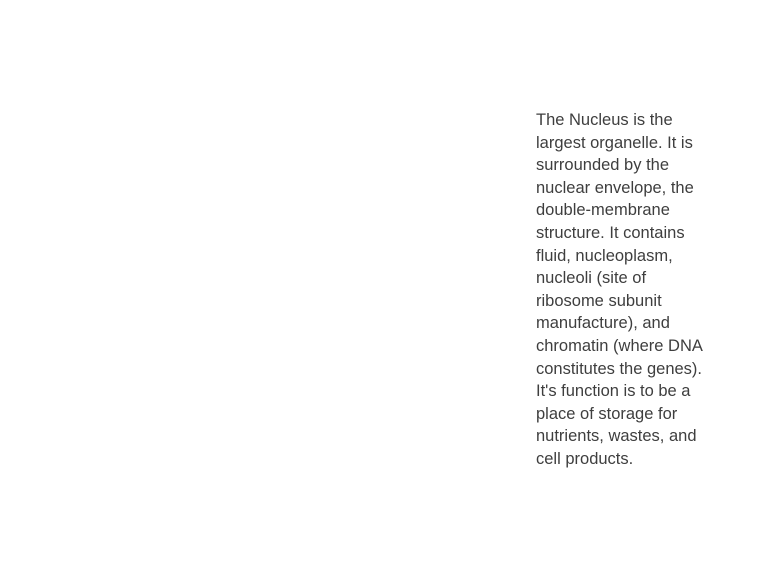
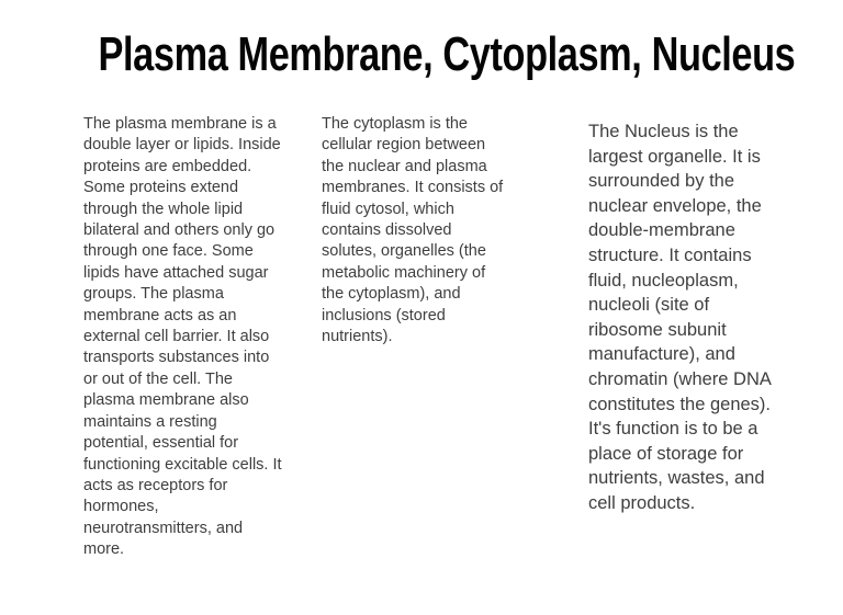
+ Plasma Membrane, Cytoplasm, Nucleus
+ The plasma membrane is a
+ double layer or lipids. Inside
+ proteins are embedded.
+ Some proteins extend
+ through the whole lipid
+ bilateral and others only go
+ through one face. Some
+ lipids have attached sugar
+ groups. The plasma
+ membrane acts as an
+ external cell barrier. It also
+ transports substances into
+ or out of the cell. The
+ plasma membrane also
+ maintains a resting
+ potential, essential for
+ functioning excitable cells. It
+ acts as receptors for
+ hormones,
+ neurotransmitters, and
+ more.
+ The cytoplasm is the
+ cellular region between
+ the nuclear and plasma
+ membranes. It consists of
+ fluid cytosol, which
+ contains dissolved
+ solutes, organelles (the
+ metabolic machinery of
+ the cytoplasm), and
+ inclusions (stored
+ nutrients).
  The Nucleus is the
  largest organelle. It is
  surrounded by the
  nuclear envelope, the
  double-membrane
  structure. It contains
  fluid, nucleoplasm,
  nucleoli (site of
  ribosome subunit
  manufacture), and
  chromatin (where DNA
  constitutes the genes).
  It's function is to be a
  place of storage for
  nutrients, wastes, and
  cell products.
